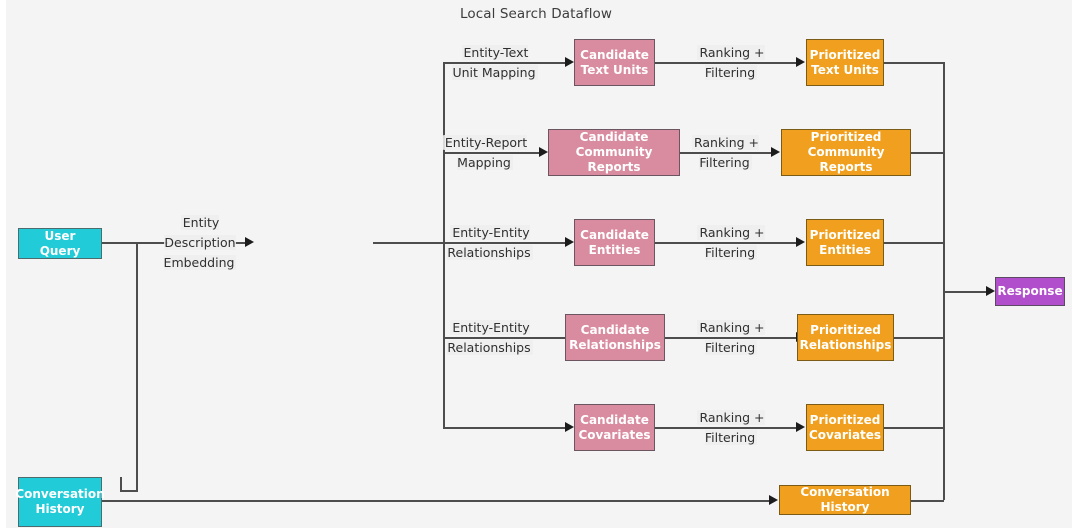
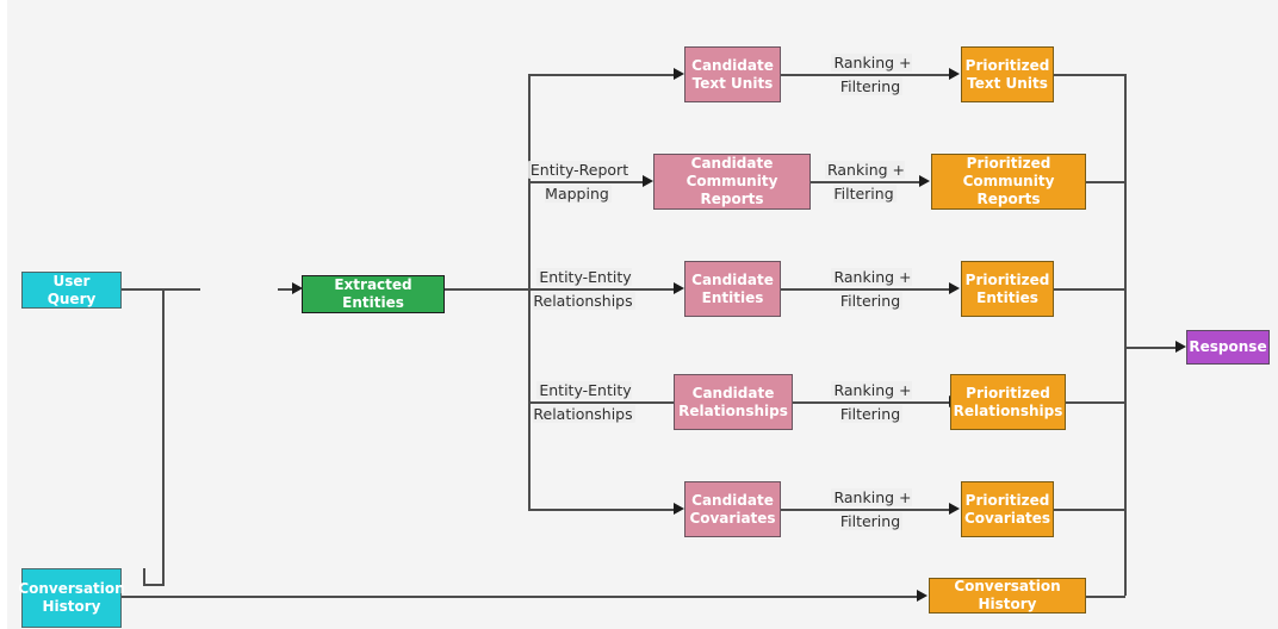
- Local Search Dataflow
- Entity
- Description
- Embedding
- Entity-Text
- Unit Mapping
  Ranking +
  Filtering
  Entity-Report
  Mapping
  Ranking +
  Filtering
  Entity-Entity
  Relationships
  Ranking +
  Filtering
  Entity-Entity
  Relationships
  Ranking +
  Filtering
  Ranking +
  Filtering
  User Query
  Conversation History
+ Extracted Entities
  Candidate
  Text Units
  Prioritized
  Text Units
  Candidate
  Community Reports
  Prioritized
  Community Reports
  Candidate
  Entities
  Prioritized
  Entities
  Candidate
  Relationships
  Prioritized
  Relationships
  Candidate
  Covariates
  Prioritized
  Covariates
  Response
  Conversation History
